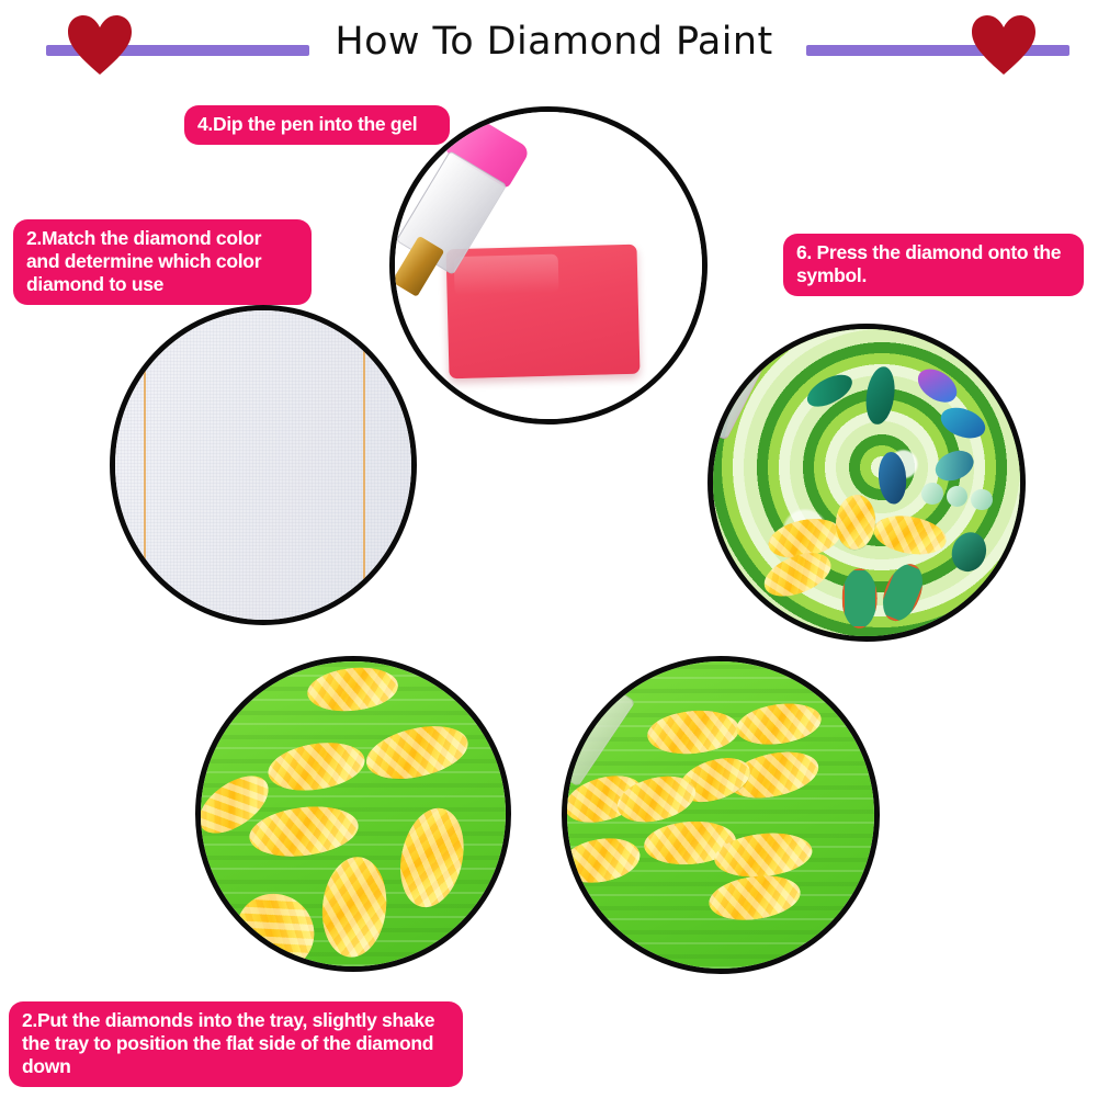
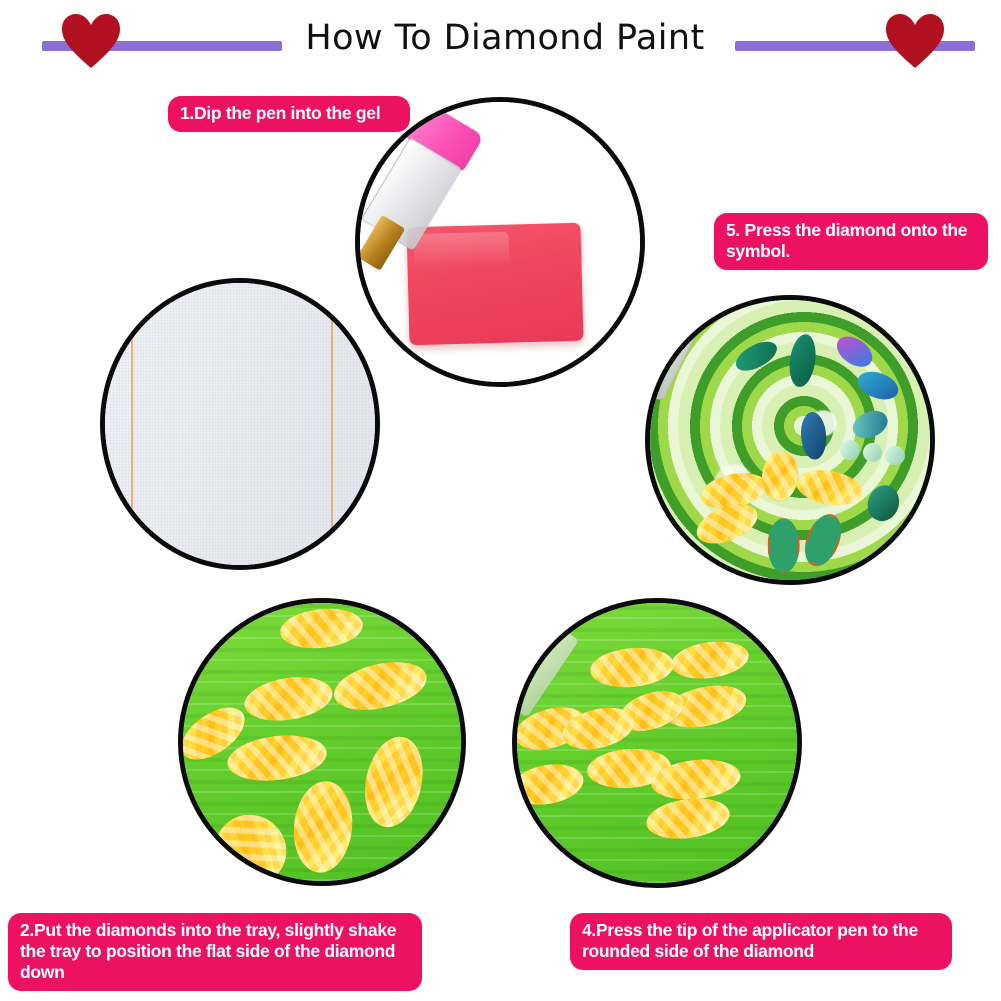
  How To Diamond Paint
- 4.Dip the pen into the gel
+ 1.Dip the pen into the gel
- 2.Match the diamond color and determine which color diamond to use
- 6. Press the diamond onto the symbol.
+ 5. Press the diamond onto the symbol.
  2.Put the diamonds into the tray, slightly shake the tray to position the flat side of the diamond down
+ 4.Press the tip of the applicator pen to the rounded side of the diamond
